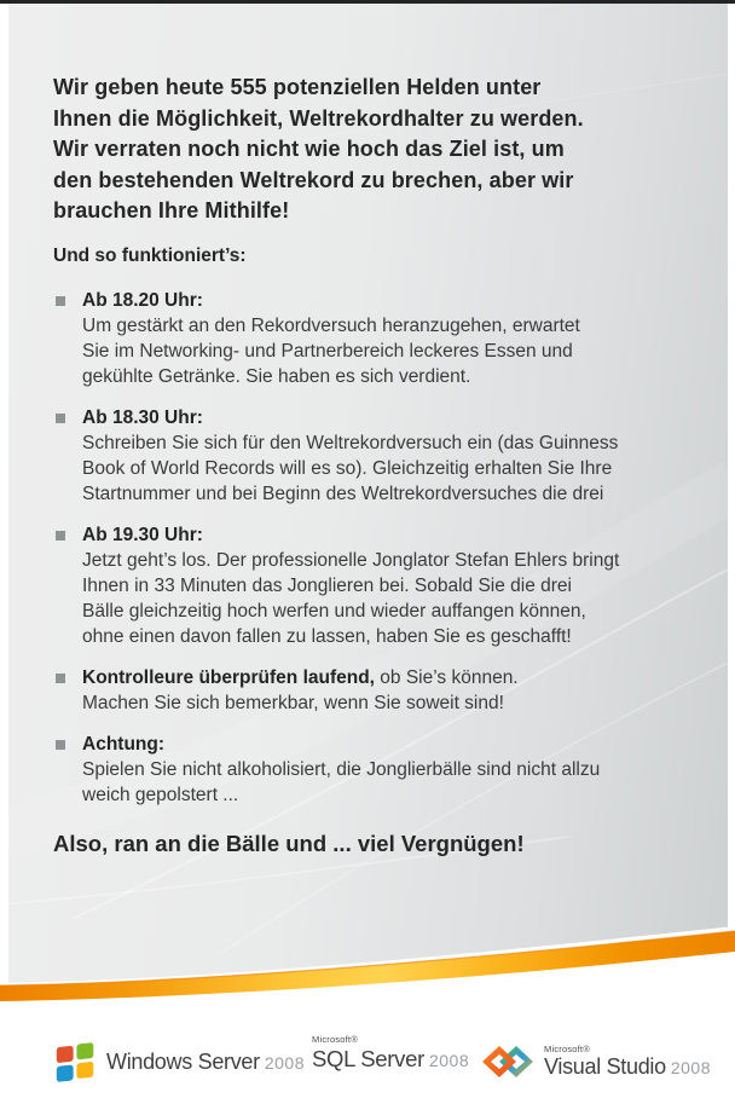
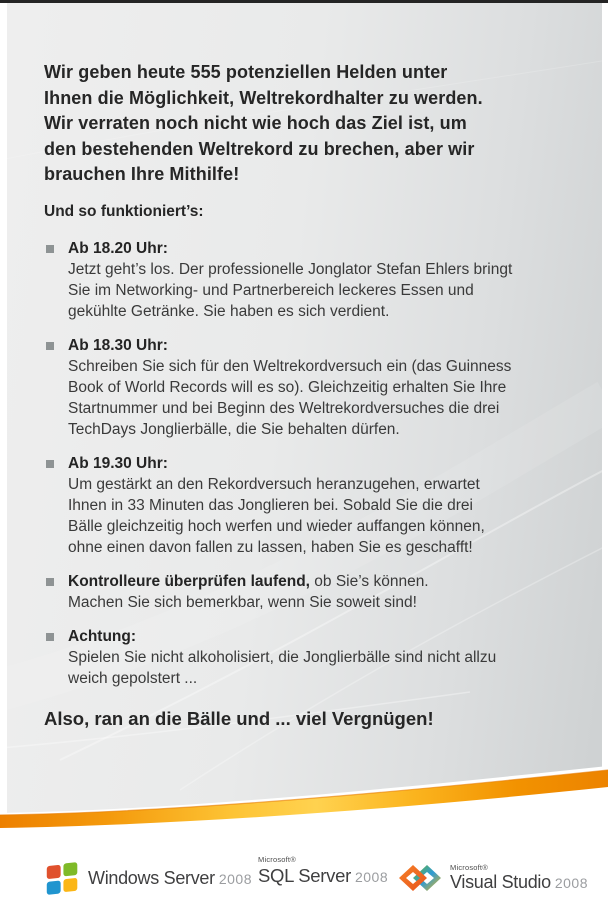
  Wir geben heute 555 potenziellen Helden unter
  Ihnen die Möglichkeit, Weltrekordhalter zu werden.
  Wir verraten noch nicht wie hoch das Ziel ist, um
  den bestehenden Weltrekord zu brechen, aber wir
  brauchen Ihre Mithilfe!
  Und so funktioniert’s:
  Ab 18.20 Uhr:
- Um gestärkt an den Rekordversuch heranzugehen, erwartet
+ Jetzt geht’s los. Der professionelle Jonglator Stefan Ehlers bringt
  Sie im Networking- und Partnerbereich leckeres Essen und
  gekühlte Getränke. Sie haben es sich verdient.
  Ab 18.30 Uhr:
  Schreiben Sie sich für den Weltrekordversuch ein (das Guinness
  Book of World Records will es so). Gleichzeitig erhalten Sie Ihre
  Startnummer und bei Beginn des Weltrekordversuches die drei
+ TechDays Jonglierbälle, die Sie behalten dürfen.
  Ab 19.30 Uhr:
- Jetzt geht’s los. Der professionelle Jonglator Stefan Ehlers bringt
+ Um gestärkt an den Rekordversuch heranzugehen, erwartet
  Ihnen in 33 Minuten das Jonglieren bei. Sobald Sie die drei
  Bälle gleichzeitig hoch werfen und wieder auffangen können,
  ohne einen davon fallen zu lassen, haben Sie es geschafft!
  Kontrolleure überprüfen laufend, ob Sie’s können.
  Machen Sie sich bemerkbar, wenn Sie soweit sind!
  Achtung:
  Spielen Sie nicht alkoholisiert, die Jonglierbälle sind nicht allzu
  weich gepolstert ...
  Also, ran an die Bälle und ... viel Vergnügen!
  Windows Server
  2008
  Microsoft®
  SQL Server
  2008
  Microsoft®
  Visual Studio
  2008
